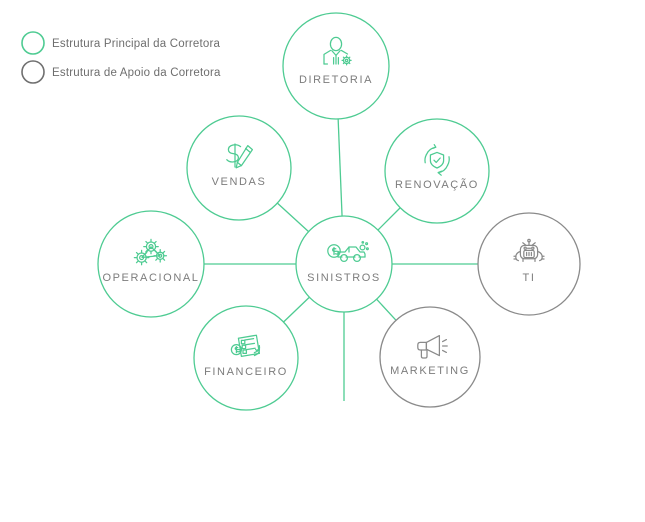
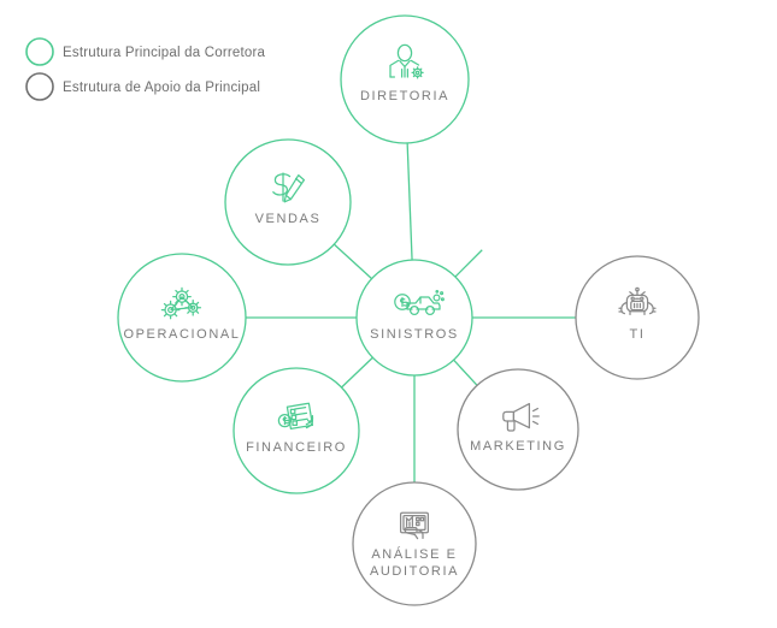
  SINISTROS
  DIRETORIA
  VENDAS
- RENOVAÇÃO
  OPERACIONAL
  FINANCEIRO
  TI
  MARKETING
+ ANÁLISE E
+ AUDITORIA
  Estrutura Principal da Corretora
- Estrutura de Apoio da Corretora
+ Estrutura de Apoio da Principal
